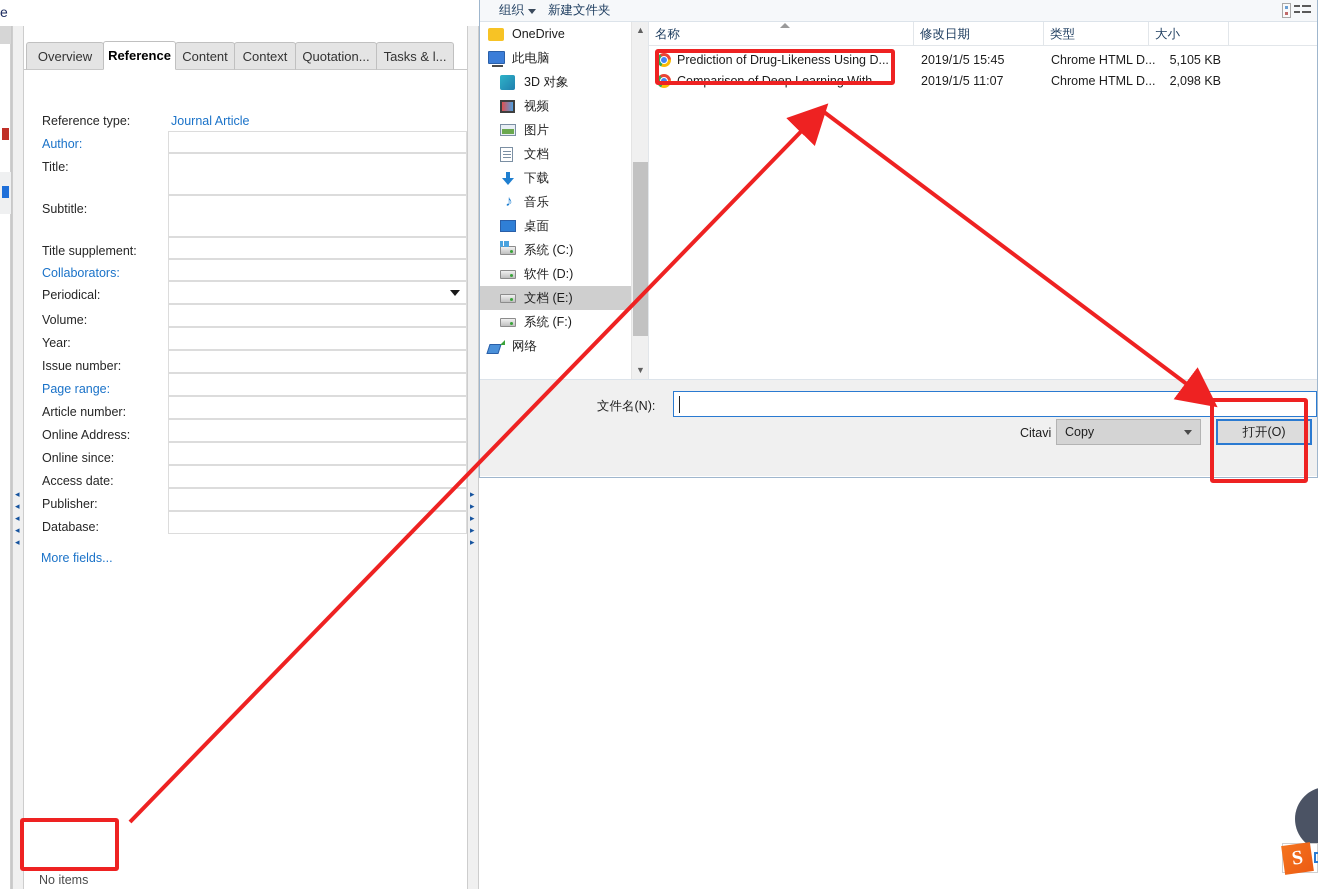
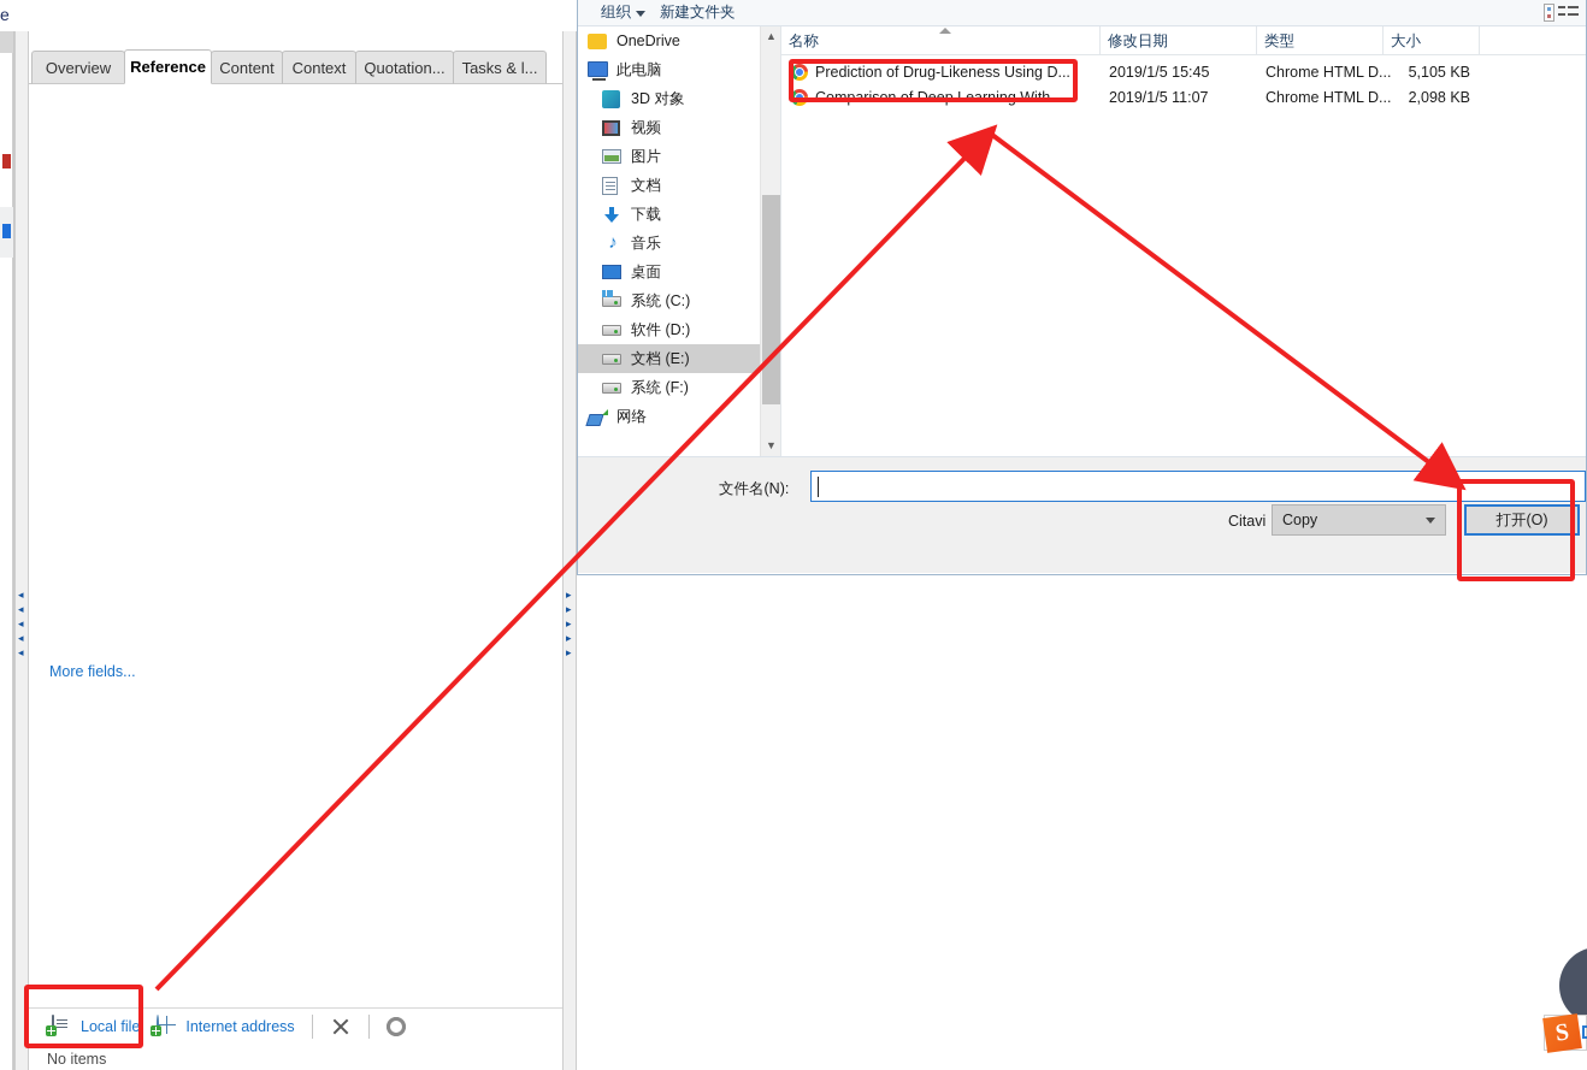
  e
  ◂
  ◂
  ◂
  ◂
  ◂
  ▸
  ▸
  ▸
  ▸
  ▸
  Overview
  Reference
  Content
  Context
  Quotation...
  Tasks & l...
- Reference type:
- Journal Article
- Author:
- Title:
- Subtitle:
- Title supplement:
- Collaborators:
- Periodical:
- Volume:
- Year:
- Issue number:
- Page range:
- Article number:
- Online Address:
- Online since:
- Access date:
- Publisher:
- Database:
  More fields...
+ Local file
+ Internet address
  No items
  组织
  新建文件夹
  OneDrive
  此电脑
  3D 对象
  视频
  图片
  文档
  下载
  ♪
  音乐
  桌面
  系统 (C:)
  软件 (D:)
  文档 (E:)
  系统 (F:)
  网络
  ▲
  ▼
  名称
  修改日期
  类型
  大小
  Prediction of Drug-Likeness Using D...
  2019/1/5 15:45
  Chrome HTML D...
  5,105 KB
  Comparison of Deep Learning With .
  2019/1/5 11:07
  Chrome HTML D...
  2,098 KB
  文件名(N):
  Citavi
  Copy
  打开(O)
